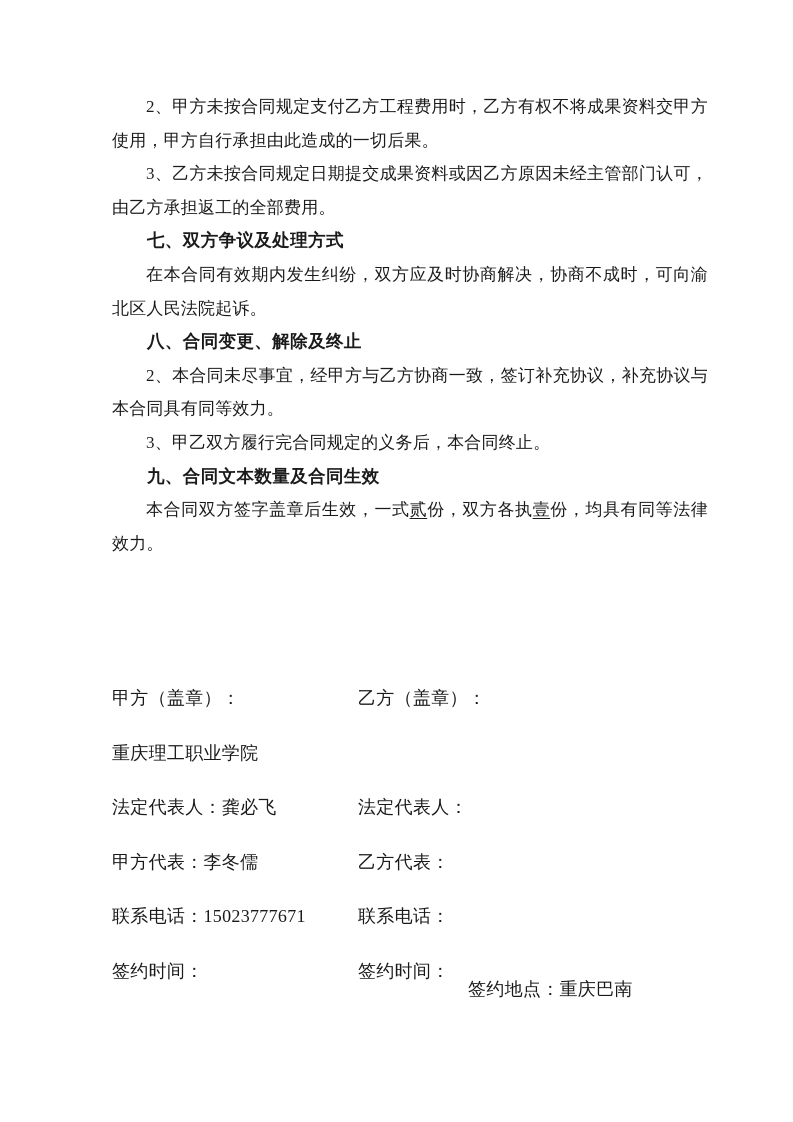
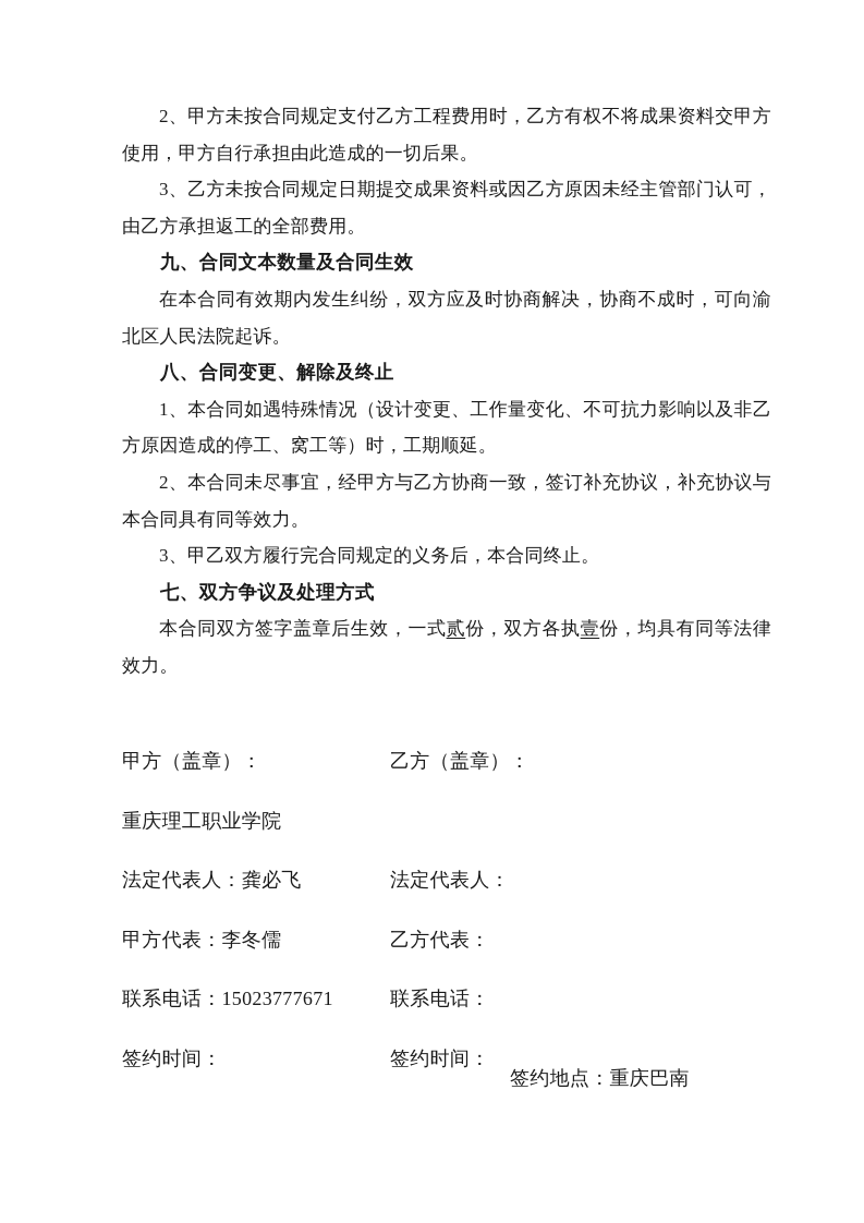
  2、甲方未按合同规定支付乙方工程费用时，乙方有权不将成果资料交甲方使用，甲方自行承担由此造成的一切后果。
  3、乙方未按合同规定日期提交成果资料或因乙方原因未经主管部门认可，由乙方承担返工的全部费用。
- 七、双方争议及处理方式
+ 九、合同文本数量及合同生效
  在本合同有效期内发生纠纷，双方应及时协商解决，协商不成时，可向渝北区人民法院起诉。
  八、合同变更、解除及终止
+ 1、本合同如遇特殊情况（设计变更、工作量变化、不可抗力影响以及非乙方原因造成的停工、窝工等）时，工期顺延。
  2、本合同未尽事宜，经甲方与乙方协商一致，签订补充协议，补充协议与本合同具有同等效力。
  3、甲乙双方履行完合同规定的义务后，本合同终止。
- 九、合同文本数量及合同生效
+ 七、双方争议及处理方式
  本合同双方签字盖章后生效，一式贰份，双方各执壹份，均具有同等法律效力。
  甲方（盖章）：
  乙方（盖章）：
  重庆理工职业学院
  法定代表人：龚必飞
  法定代表人：
  甲方代表：李冬儒
  乙方代表：
  联系电话：15023777671
  联系电话：
  签约时间：
  签约时间：
  签约地点：重庆巴南
